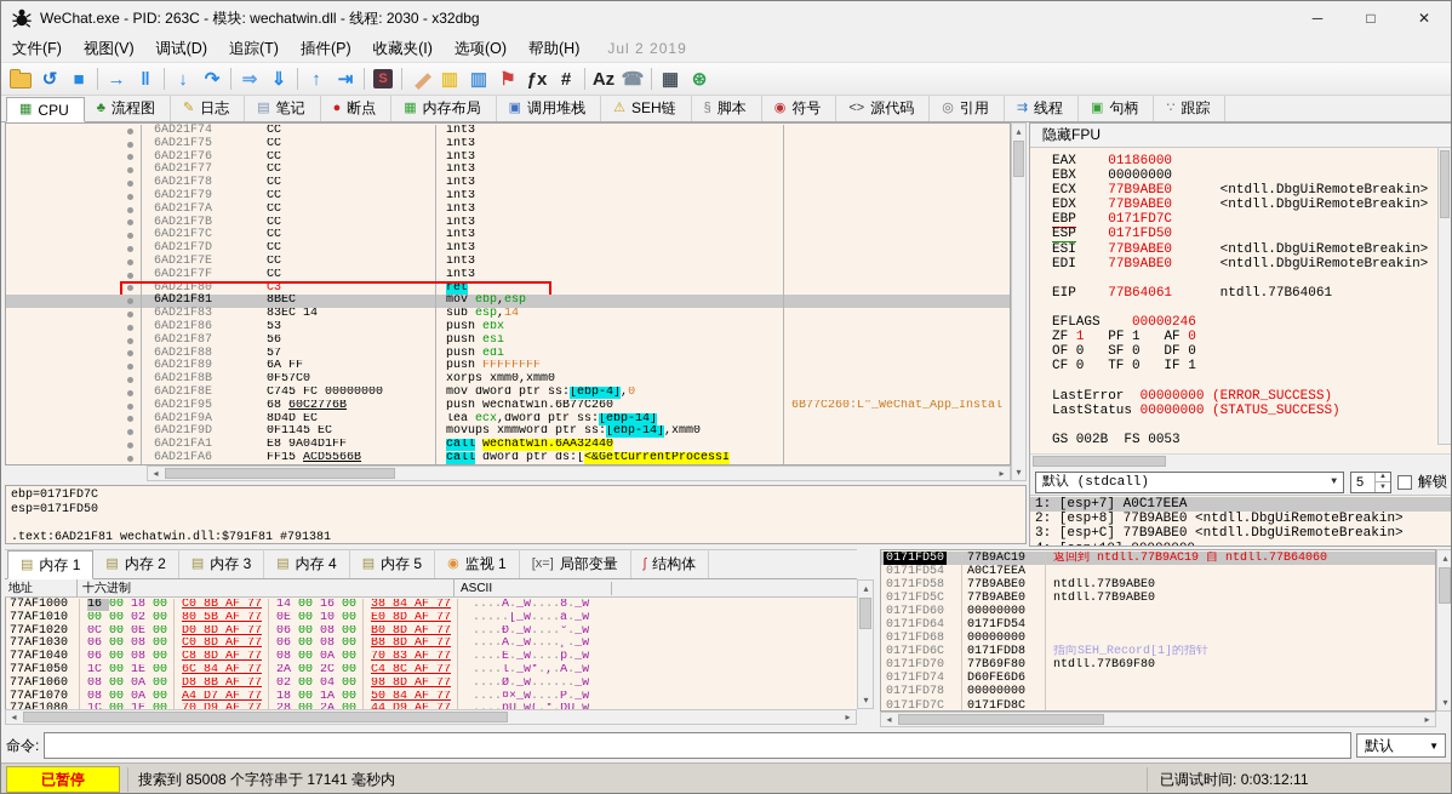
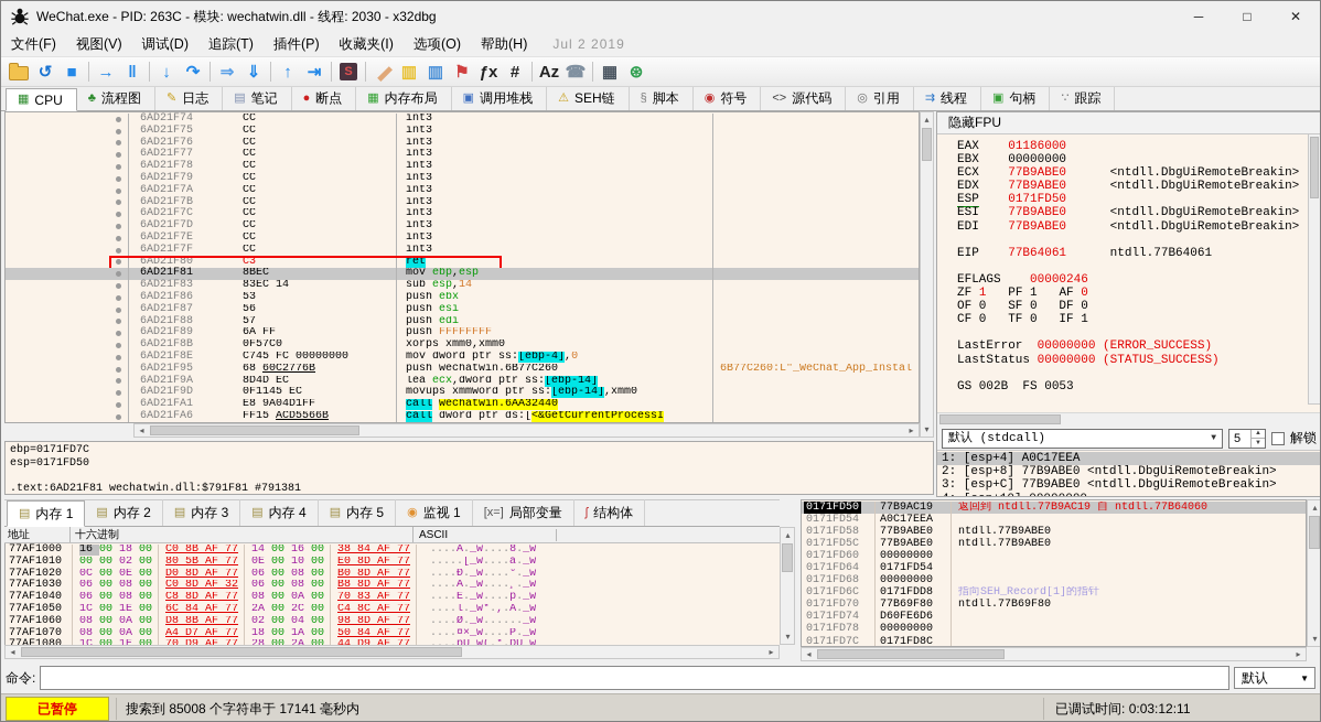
  WeChat.exe - PID: 263C - 模块: wechatwin.dll - 线程: 2030 - x32dbg
  ─
  □
  ✕
  文件(F) 视图(V) 调试(D) 追踪(T) 插件(P) 收藏夹(I) 选项(O) 帮助(H)
  Jul 2 2019
  ↺
  ■
  →
  ‖
  ↓
  ↷
  ⇒
  ⇓
  ↑
  ⇥
  S
  ▥
  ▥
  ⚑
  ƒx
  #
  Az
  ☎
  ▦
  ⊛
  ▦
  CPU
  ♣
  流程图
  ✎
  日志
  ▤
  笔记
  ●
  断点
  ▦
  内存布局
  ▣
  调用堆栈
  ⚠
  SEH链
  §
  脚本
  ◉
  符号
  <>
  源代码
  ◎
  引用
  ⇉
  线程
  ▣
  句柄
  ∵
  跟踪
  6AD21F74
  CC
  int3
  6AD21F75
  CC
  int3
  6AD21F76
  CC
  int3
  6AD21F77
  CC
  int3
  6AD21F78
  CC
  int3
  6AD21F79
  CC
  int3
  6AD21F7A
  CC
  int3
  6AD21F7B
  CC
  int3
  6AD21F7C
  CC
  int3
  6AD21F7D
  CC
  int3
  6AD21F7E
  CC
  int3
  6AD21F7F
  CC
  int3
  6AD21F80
  C3
  ret
  6AD21F81
  8BEC
  mov ebp,esp
  6AD21F83
  83EC 14
  sub esp,14
  6AD21F86
  53
  push ebx
  6AD21F87
  56
  push esi
  6AD21F88
  57
  push edi
  6AD21F89
  6A FF
  push FFFFFFFF
  6AD21F8B
  0F57C0
  xorps xmm0,xmm0
  6AD21F8E
  C745 FC 00000000
  mov dword ptr ss:[ebp-4],0
  6AD21F95
  68 60C2776B
  push wechatwin.6B77C260
  6B77C260:L"_WeChat_App_Instal
  6AD21F9A
  8D4D EC
  lea ecx,dword ptr ss:[ebp-14]
  6AD21F9D
  0F1145 EC
  movups xmmword ptr ss:[ebp-14],xmm0
  6AD21FA1
  E8 9A04D1FF
  call wechatwin.6AA32440
  6AD21FA6
  FF15 ACD5566B
  call dword ptr ds:[<&GetCurrentProcessI
  ▴
  ▾
  ◂
  ▸
  ebp=0171FD7C
  esp=0171FD50
  .text:6AD21F81 wechatwin.dll:$791F81 #791381
  隐藏FPU
  EAX 01186000
  EBX 00000000
  ECX 77B9ABE0 <ntdll.DbgUiRemoteBreakin>
  EDX 77B9ABE0 <ntdll.DbgUiRemoteBreakin>
- EBP 0171FD7C
  ESP 0171FD50
  ESI 77B9ABE0 <ntdll.DbgUiRemoteBreakin>
  EDI 77B9ABE0 <ntdll.DbgUiRemoteBreakin>
  EIP 77B64061 ntdll.77B64061
  EFLAGS 00000246
  ZF 1 PF 1 AF 0
  OF 0 SF 0 DF 0
  CF 0 TF 0 IF 1
  LastError 00000000 (ERROR_SUCCESS)
  LastStatus 00000000 (STATUS_SUCCESS)
  GS 002B FS 0053
  默认 (stdcall)
  ▼
  5
  解锁
- 1: [esp+7] A0C17EEA
+ 1: [esp+4] A0C17EEA
  2: [esp+8] 77B9ABE0 <ntdll.DbgUiRemoteBreakin>
  3: [esp+C] 77B9ABE0 <ntdll.DbgUiRemoteBreakin>
  ▤
  内存 1
  ▤
  内存 2
  ▤
  内存 3
  ▤
  内存 4
  ▤
  内存 5
  ◉
  监视 1
  [x=]
  局部变量
  ʃ
  结构体
  地址
  十六进制
  ASCII
  77AF1000
  16 00 18 00
  C0 8B AF 77
  14 00 16 00
  38 84 AF 77
  ....À._w....8._w
  77AF1010
  00 00 02 00
  80 5B AF 77
  0E 00 10 00
  E0 8D AF 77
  .....[_w....à._w
  77AF1020
  0C 00 0E 00
  D0 8D AF 77
  06 00 08 00
  B0 8D AF 77
  ....Ð._w....°._w
  77AF1030
  06 00 08 00
- C0 8D AF 77
+ C0 8D AF 32
  06 00 08 00
  B8 8D AF 77
  ....À._w....¸._w
  77AF1040
  06 00 08 00
  C8 8D AF 77
  08 00 0A 00
  70 83 AF 77
  ....È._w....p._w
  77AF1050
  1C 00 1E 00
  6C 84 AF 77
  2A 00 2C 00
  C4 8C AF 77
  ....l._w*.,.Ä._w
  77AF1060
  08 00 0A 00
  D8 8B AF 77
  02 00 04 00
  98 8D AF 77
  ....Ø._w......_w
  77AF1070
  08 00 0A 00
  A4 D7 AF 77
  18 00 1A 00
  50 84 AF 77
  ....¤×_w....P._w
  ◂
  ▸
  ▴
  ▾
  0171FD50
  77B9AC19
  返回到 ntdll.77B9AC19 自 ntdll.77B64060
  0171FD54
  A0C17EEA
  0171FD58
  77B9ABE0
  ntdll.77B9ABE0
  0171FD5C
  77B9ABE0
  ntdll.77B9ABE0
  0171FD60
  00000000
  0171FD64
  0171FD54
  0171FD68
  00000000
  0171FD6C
  0171FDD8
  指向SEH_Record[1]的指针
  0171FD70
  77B69F80
  ntdll.77B69F80
  0171FD74
  D60FE6D6
  0171FD78
  00000000
  0171FD7C
  0171FD8C
  ◂
  ▸
  ▴
  ▾
  命令:
  默认
  ▼
  已暂停
  搜索到 85008 个字符串于 17141 毫秒内
  已调试时间:
  0:03:12:11
